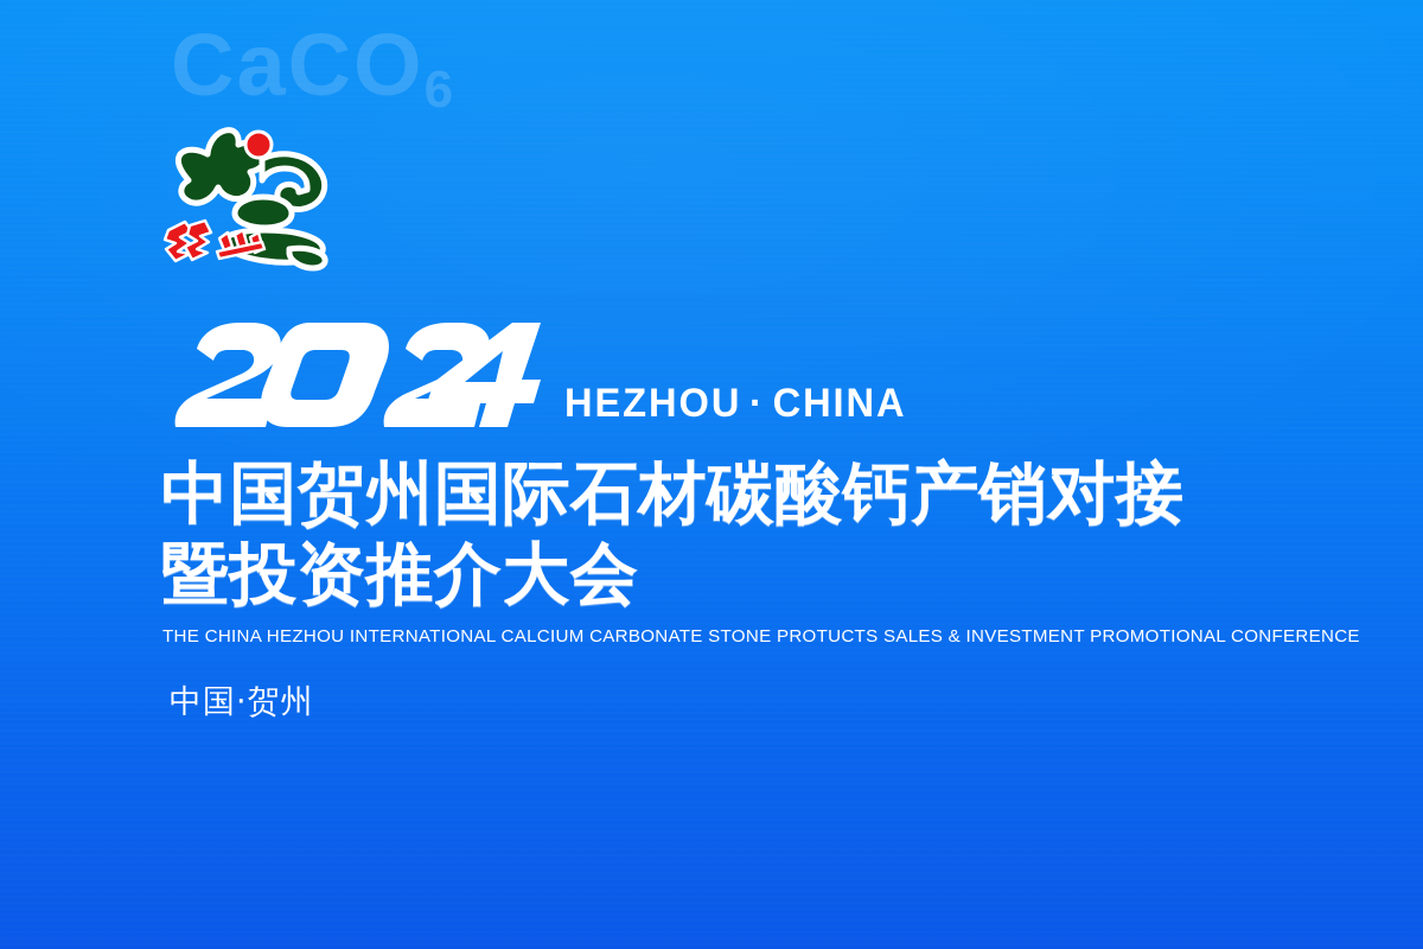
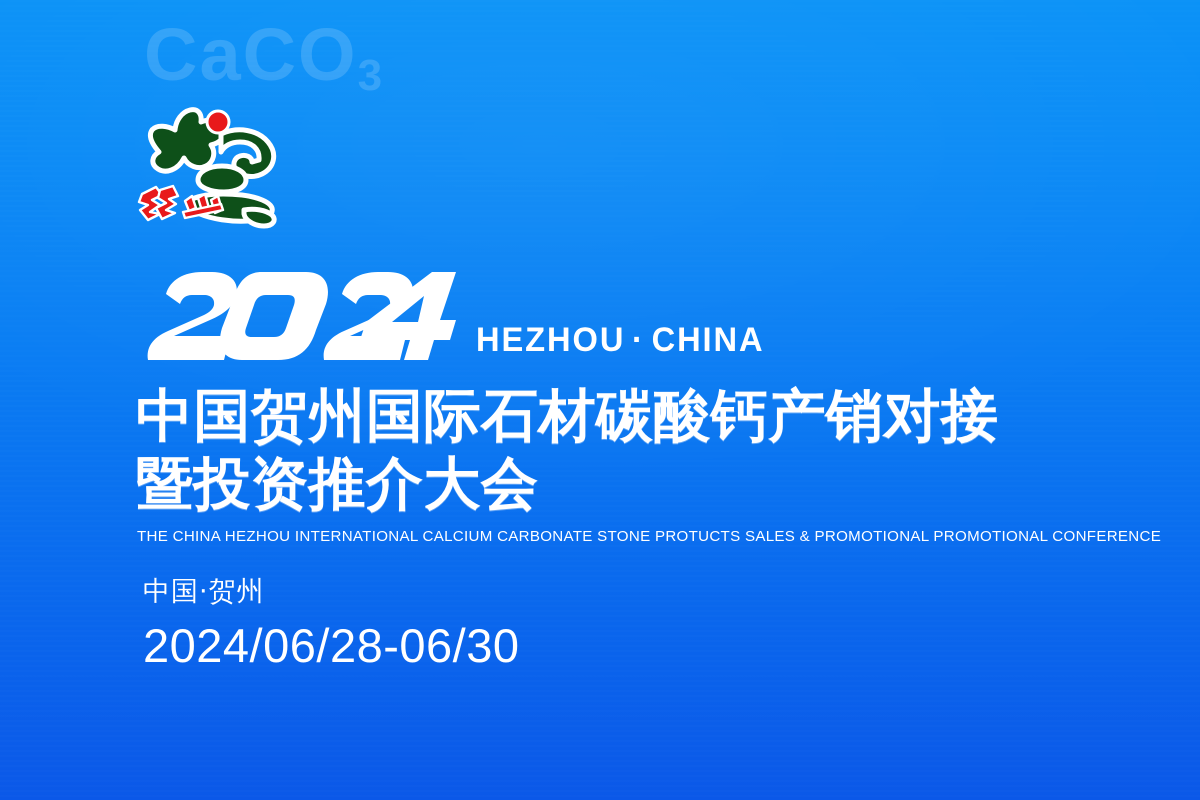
- CaCO6
+ CaCO3
  HEZHOU · CHINA
  中国贺州国际石材碳酸钙产销对接
  暨投资推介大会
- THE CHINA HEZHOU INTERNATIONAL CALCIUM CARBONATE STONE PROTUCTS SALES & INVESTMENT PROMOTIONAL CONFERENCE
+ THE CHINA HEZHOU INTERNATIONAL CALCIUM CARBONATE STONE PROTUCTS SALES & PROMOTIONAL PROMOTIONAL CONFERENCE
  中国·贺州
+ 2024/06/28-06/30
